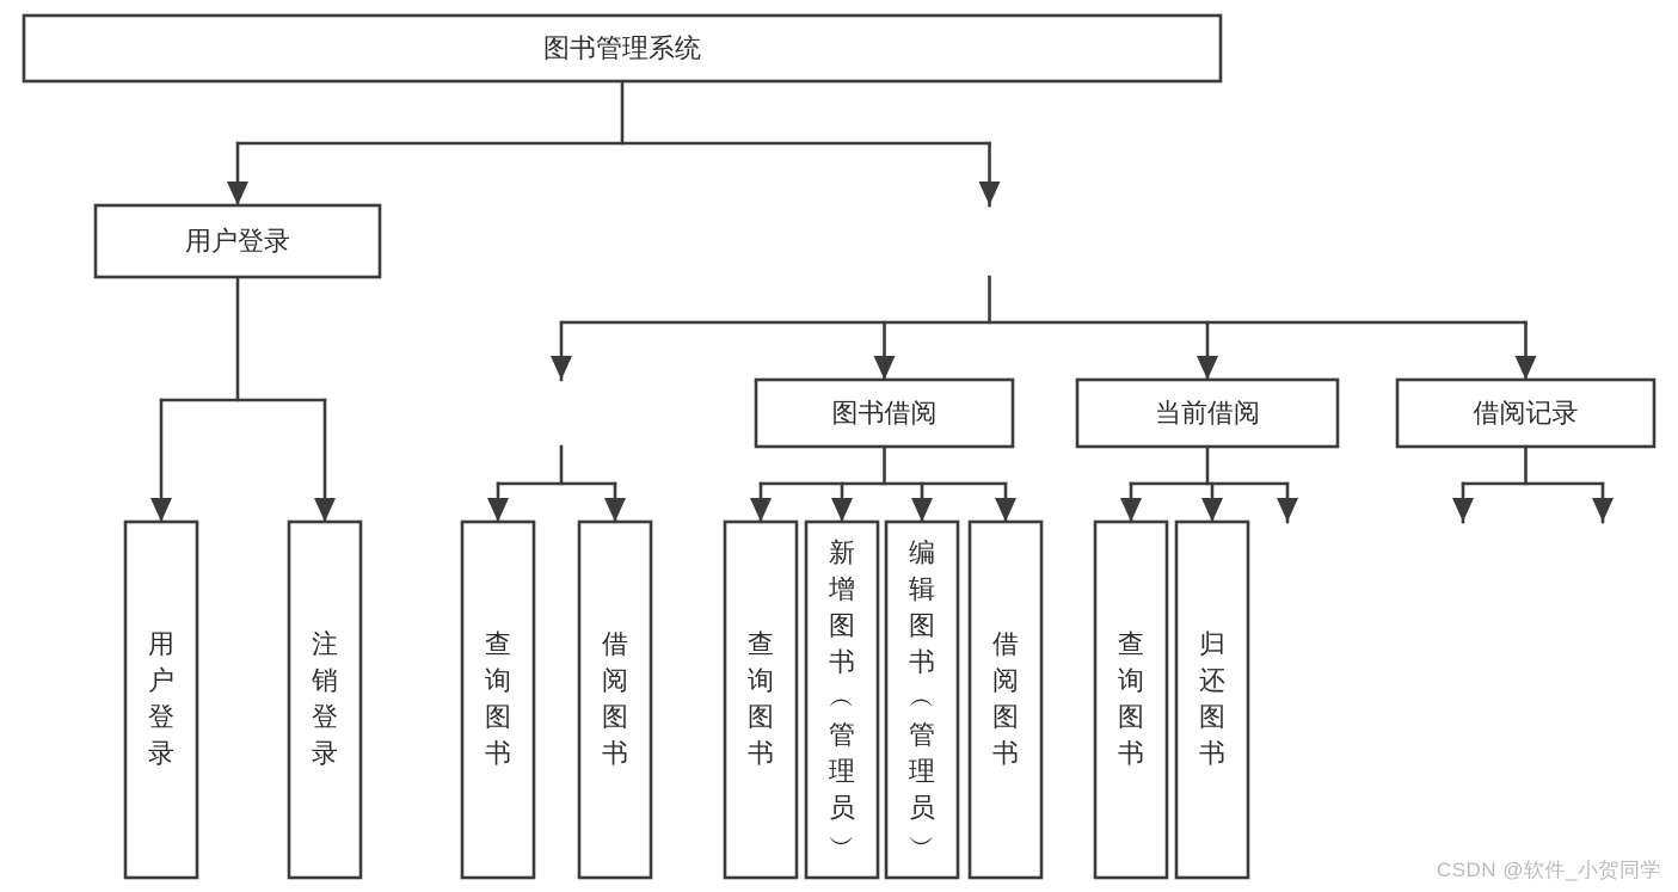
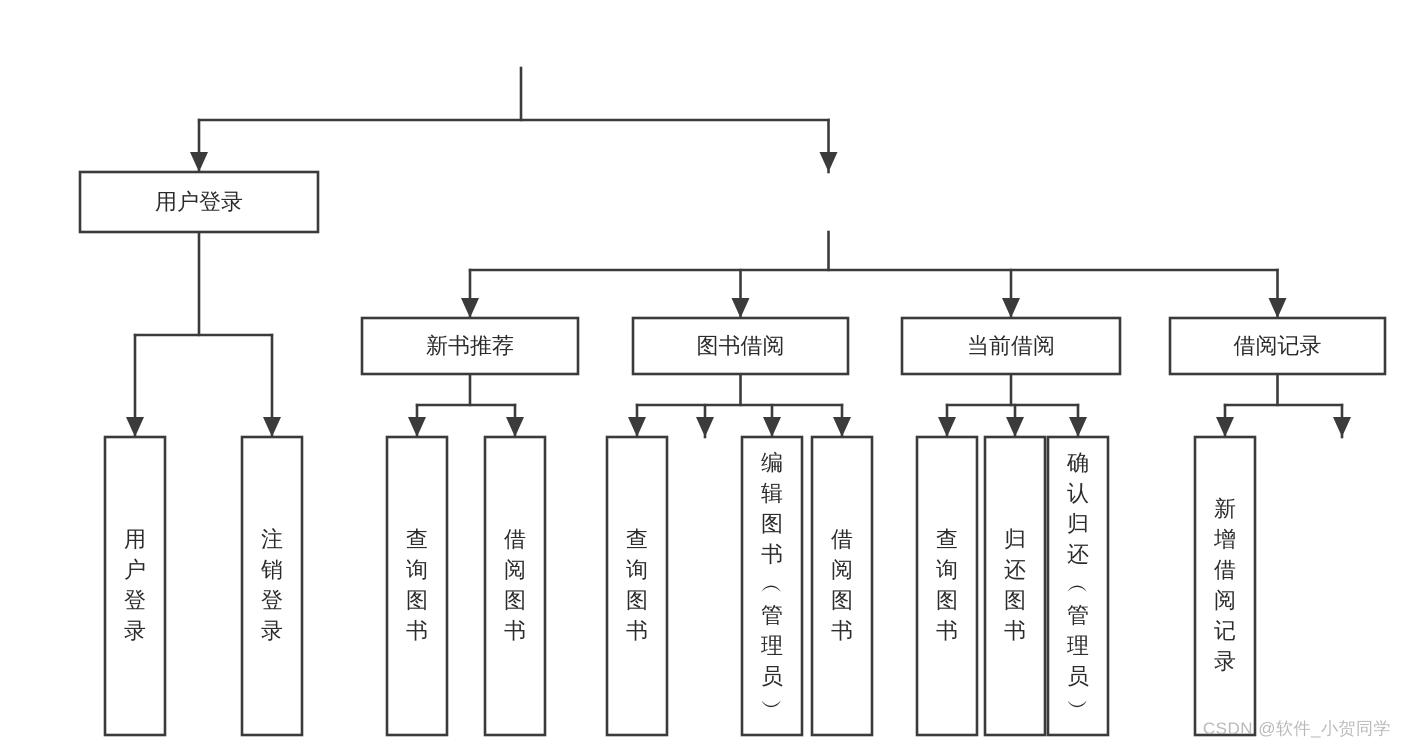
- 图书管理系统
  用户登录
+ 新书推荐
  图书借阅
  当前借阅
  借阅记录
  用户登录
  注销登录
  查询图书
  借阅图书
  查询图书
- 新增图书 ︵ 管理员 ︶
  编辑图书 ︵ 管理员 ︶
  借阅图书
  查询图书
  归还图书
+ 确认归还 ︵ 管理员 ︶
+ 新增借阅记录
  CSDN @软件_小贺同学
